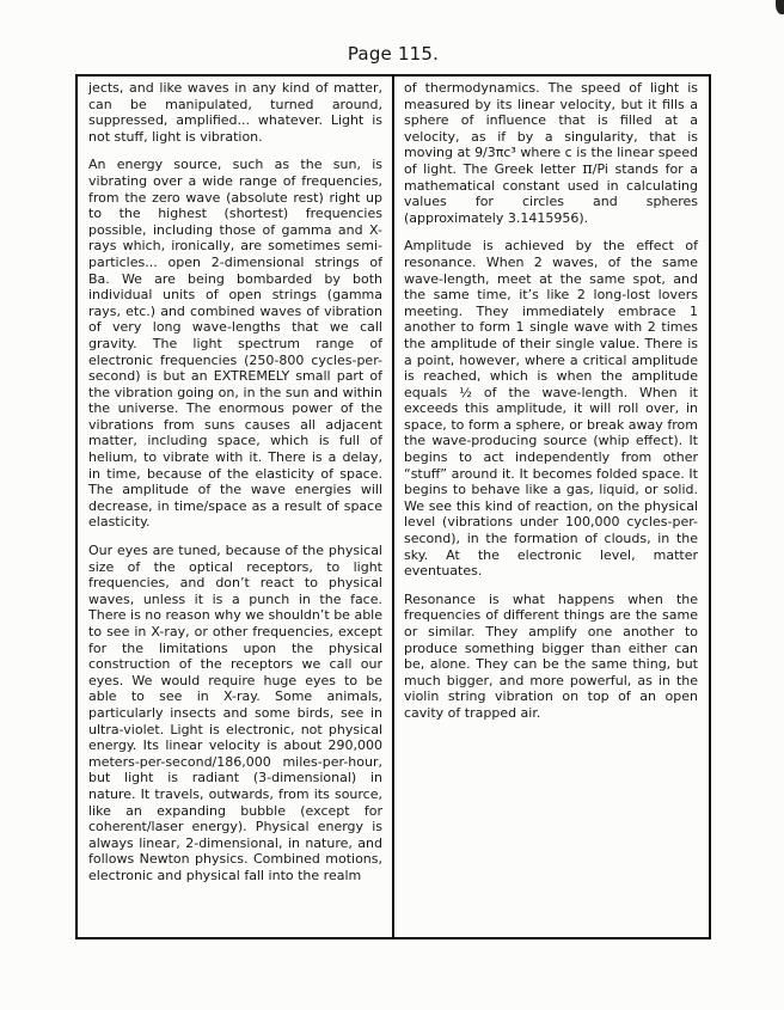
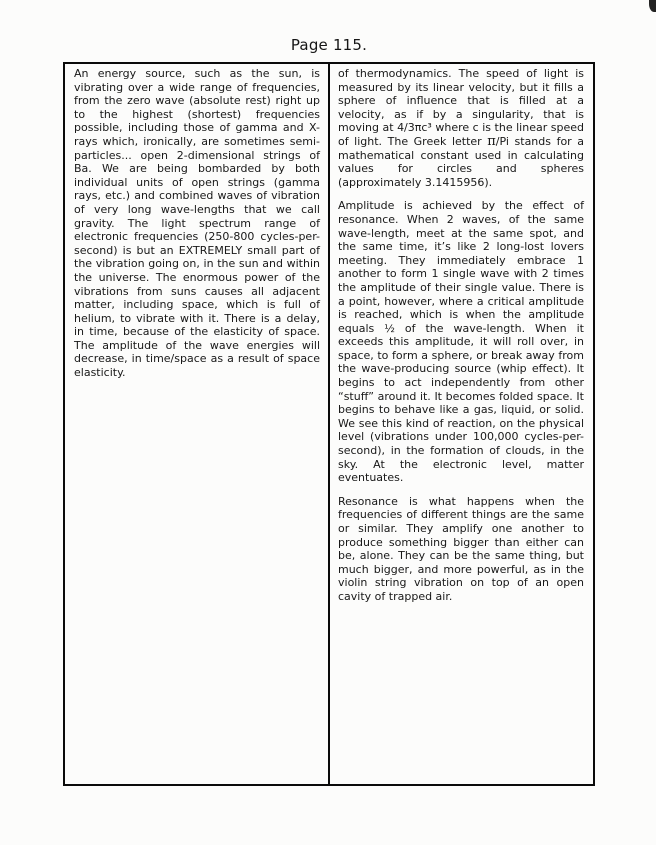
  Page 115.
- jects, and like waves in any kind of matter, can be manipulated, turned around, suppressed, amplified... whatever. Light is not stuff, light is vibration.
  An energy source, such as the sun, is vibrating over a wide range of frequencies, from the zero wave (absolute rest) right up to the highest (shortest) frequencies possible, including those of gamma and X-rays which, ironically, are sometimes semi-particles... open 2-dimensional strings of Ba. We are being bombarded by both individual units of open strings (gamma rays, etc.) and combined waves of vibration of very long wave-lengths that we call gravity. The light spectrum range of electronic frequencies (250-800 cycles-per-second) is but an EXTREMELY small part of the vibration going on, in the sun and within the universe. The enormous power of the vibrations from suns causes all adjacent matter, including space, which is full of helium, to vibrate with it. There is a delay, in time, because of the elasticity of space. The amplitude of the wave energies will decrease, in time/space as a result of space elasticity.
- Our eyes are tuned, because of the physical size of the optical receptors, to light frequencies, and don’t react to physical waves, unless it is a punch in the face. There is no reason why we shouldn’t be able to see in X-ray, or other frequencies, except for the limitations upon the physical construction of the receptors we call our eyes. We would require huge eyes to be able to see in X-ray. Some animals, particularly insects and some birds, see in ultra-violet. Light is electronic, not physical energy. Its linear velocity is about 290,000 meters-per-second/186,000 miles-per-hour, but light is radiant (3-dimensional) in nature. It travels, outwards, from its source, like an expanding bubble (except for coherent/laser energy). Physical energy is always linear, 2-dimensional, in nature, and follows Newton physics. Combined motions, electronic and physical fall into the realm
- of thermodynamics. The speed of light is measured by its linear velocity, but it fills a sphere of influence that is filled at a velocity, as if by a singularity, that is moving at 9/3πc³ where c is the linear speed of light. The Greek letter π/Pi stands for a mathematical constant used in calculating values for circles and spheres (approximately 3.1415956).
+ of thermodynamics. The speed of light is measured by its linear velocity, but it fills a sphere of influence that is filled at a velocity, as if by a singularity, that is moving at 4/3πc³ where c is the linear speed of light. The Greek letter π/Pi stands for a mathematical constant used in calculating values for circles and spheres (approximately 3.1415956).
  Amplitude is achieved by the effect of resonance. When 2 waves, of the same wave-length, meet at the same spot, and the same time, it’s like 2 long-lost lovers meeting. They immediately embrace 1 another to form 1 single wave with 2 times the amplitude of their single value. There is a point, however, where a critical amplitude is reached, which is when the amplitude equals ½ of the wave-length. When it exceeds this amplitude, it will roll over, in space, to form a sphere, or break away from the wave-producing source (whip effect). It begins to act independently from other “stuff” around it. It becomes folded space. It begins to behave like a gas, liquid, or solid. We see this kind of reaction, on the physical level (vibrations under 100,000 cycles-per-second), in the formation of clouds, in the sky. At the electronic level, matter eventuates.
  Resonance is what happens when the frequencies of different things are the same or similar. They amplify one another to produce something bigger than either can be, alone. They can be the same thing, but much bigger, and more powerful, as in the violin string vibration on top of an open cavity of trapped air.
